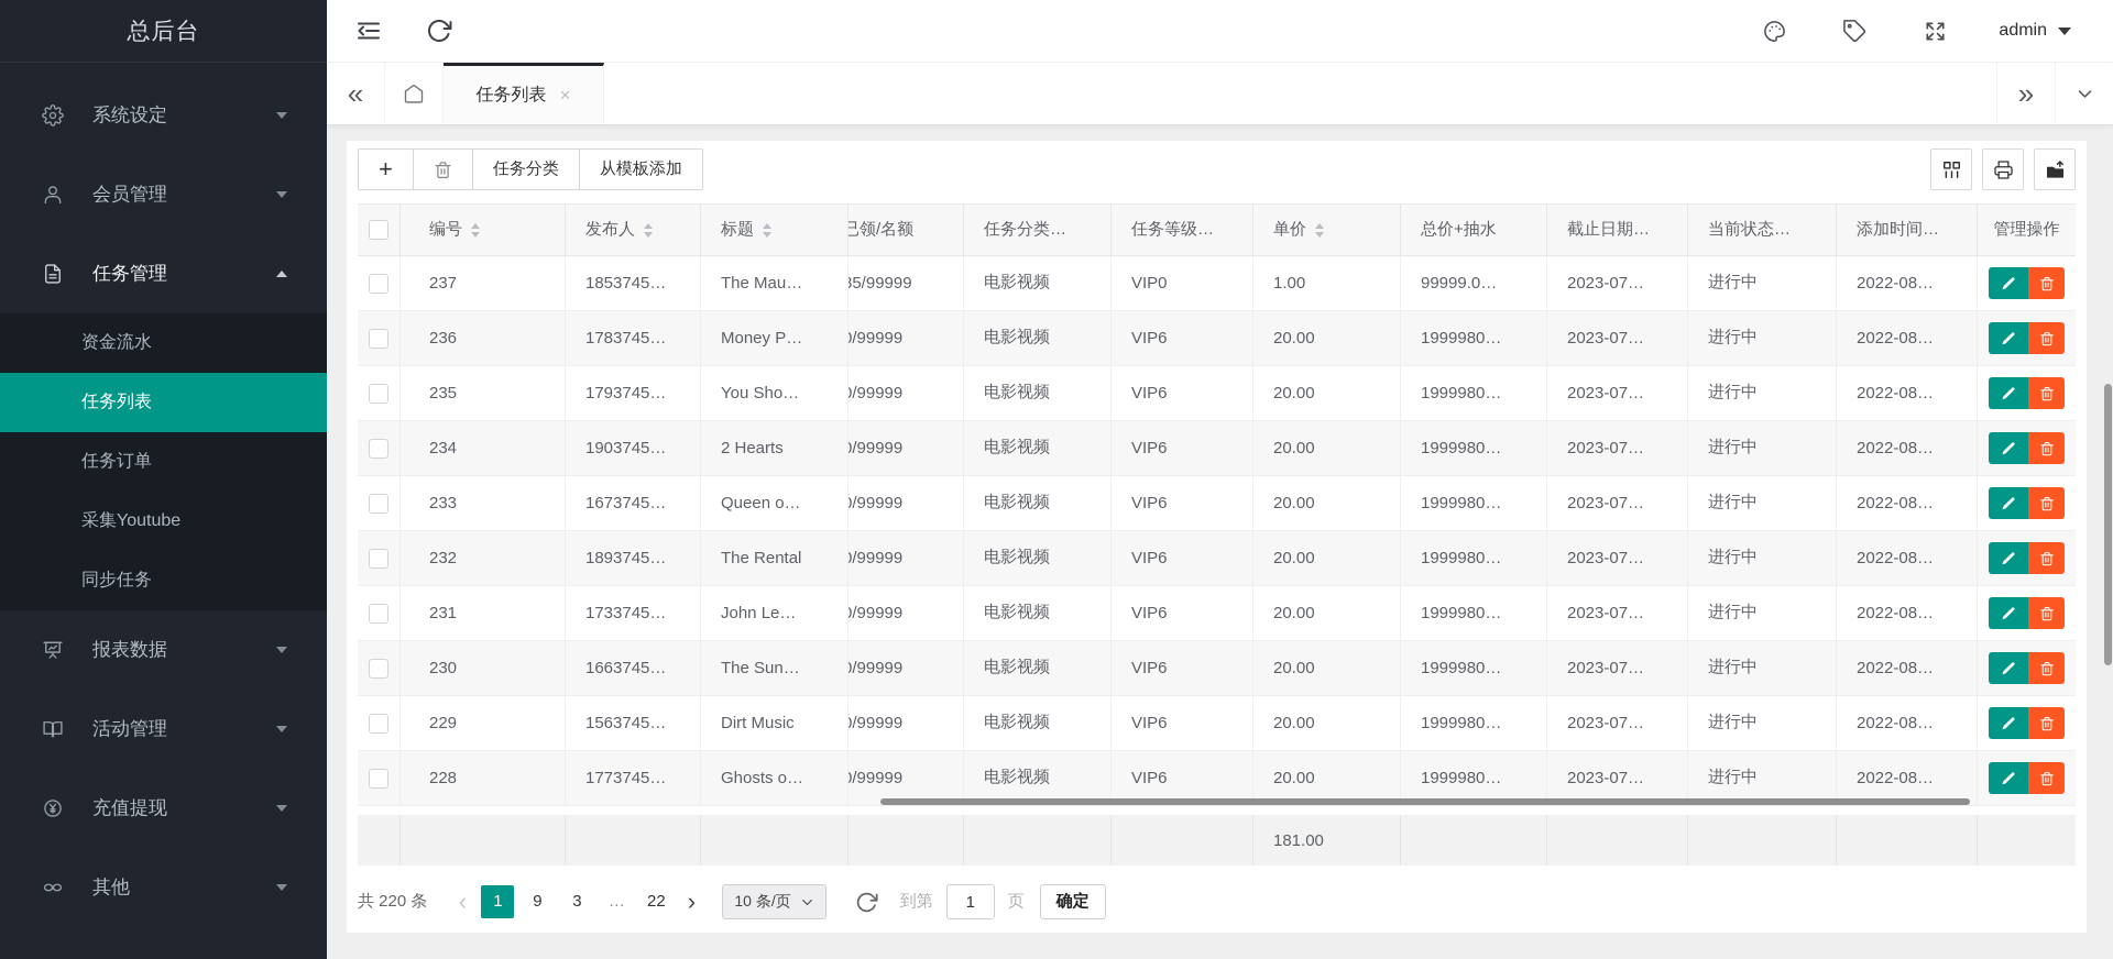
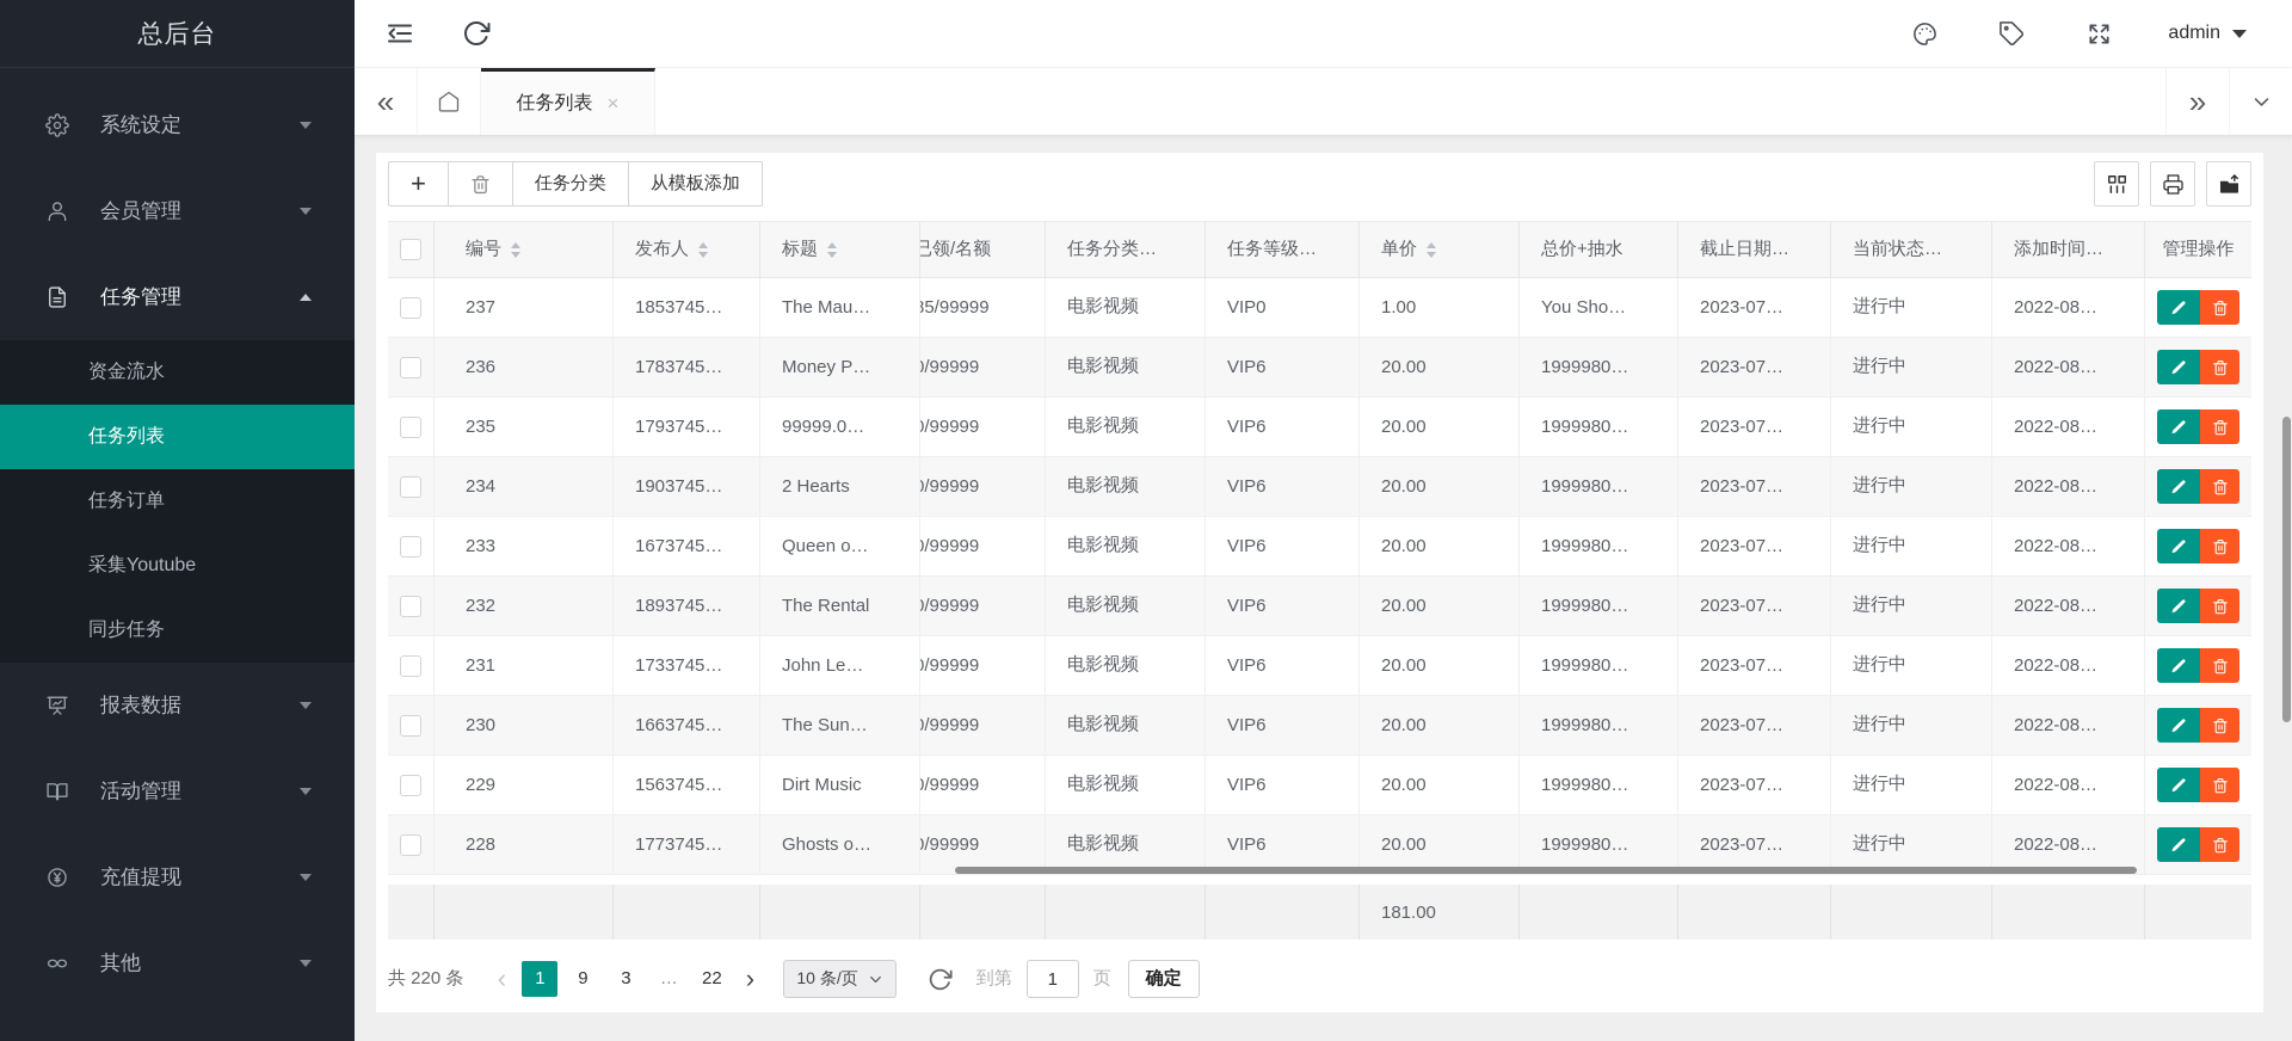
  总后台
  系统设定
  会员管理
  任务管理
  资金流水
  任务列表
  任务订单
  采集Youtube
  同步任务
  报表数据
  活动管理
  充值提现
  其他
  admin
  «
  任务列表
  ×
  »
  +
  任务分类
  从模板添加
  编号
  发布人
  标题
  已领/名额
  任务分类…
  任务等级…
  单价
  总价+抽水
  截止日期…
  当前状态…
  添加时间…
  管理操作
  237
  1853745…
  The Mau…
  85/99999
  电影视频
  VIP0
  1.00
- 99999.0…
+ You Sho…
  2023-07…
  进行中
  2022-08…
  236
  1783745…
  Money P…
  0/99999
  电影视频
  VIP6
  20.00
  1999980…
  2023-07…
  进行中
  2022-08…
  235
  1793745…
- You Sho…
+ 99999.0…
  0/99999
  电影视频
  VIP6
  20.00
  1999980…
  2023-07…
  进行中
  2022-08…
  234
  1903745…
  2 Hearts
  0/99999
  电影视频
  VIP6
  20.00
  1999980…
  2023-07…
  进行中
  2022-08…
  233
  1673745…
  Queen o…
  0/99999
  电影视频
  VIP6
  20.00
  1999980…
  2023-07…
  进行中
  2022-08…
  232
  1893745…
  The Rental
  0/99999
  电影视频
  VIP6
  20.00
  1999980…
  2023-07…
  进行中
  2022-08…
  231
  1733745…
  John Le…
  0/99999
  电影视频
  VIP6
  20.00
  1999980…
  2023-07…
  进行中
  2022-08…
  230
  1663745…
  The Sun…
  0/99999
  电影视频
  VIP6
  20.00
  1999980…
  2023-07…
  进行中
  2022-08…
  229
  1563745…
  Dirt Music
  0/99999
  电影视频
  VIP6
  20.00
  1999980…
  2023-07…
  进行中
  2022-08…
  228
  1773745…
  Ghosts o…
  0/99999
  电影视频
  VIP6
  20.00
  1999980…
  2023-07…
  进行中
  2022-08…
  181.00
  共 220 条
  ‹
  1 9 3 … 22
  ›
  10 条/页
  到第
  1
  页
  确定
